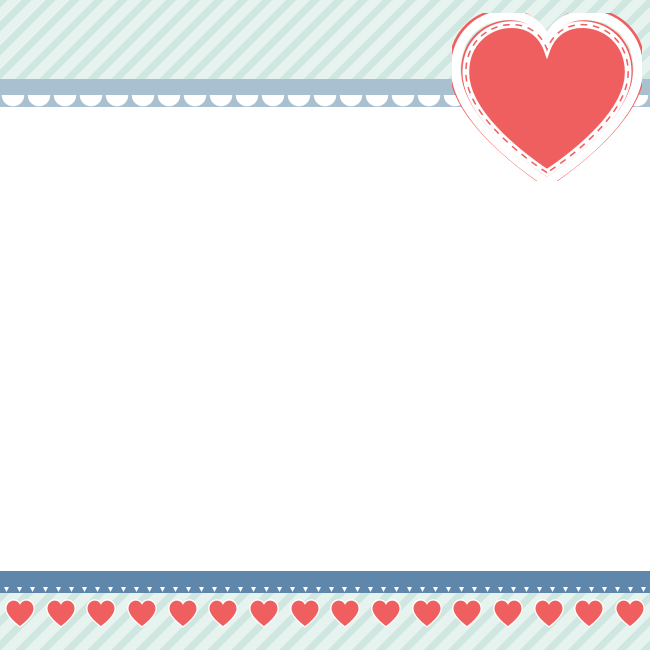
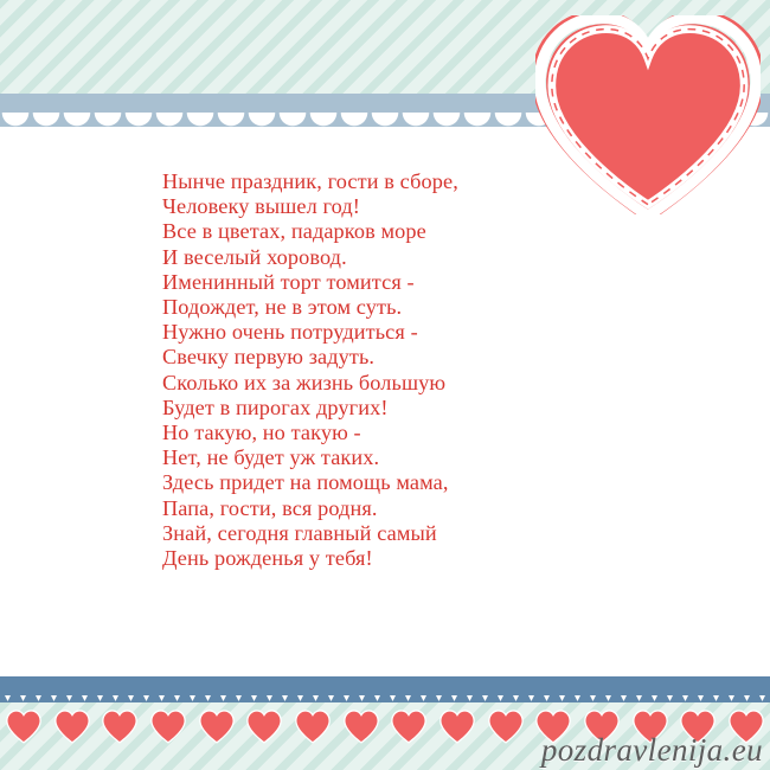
+ Нынче праздник, гости в сборе,
+ Человеку вышел год!
+ Все в цветах, падарков море
+ И веселый хоровод.
+ Именинный торт томится -
+ Подождет, не в этом суть.
+ Нужно очень потрудиться -
+ Свечку первую задуть.
+ Сколько их за жизнь большую
+ Будет в пирогах других!
+ Но такую, но такую -
+ Нет, не будет уж таких.
+ Здесь придет на помощь мама,
+ Папа, гости, вся родня.
+ Знай, сегодня главный самый
+ День рожденья у тебя!
+ pozdravlenija.eu
